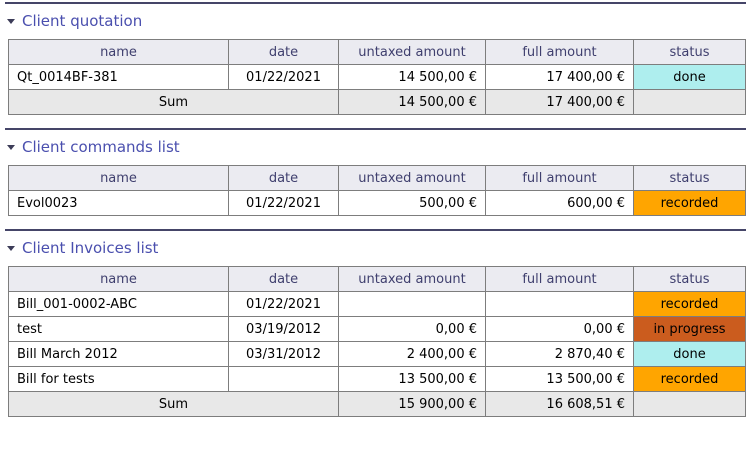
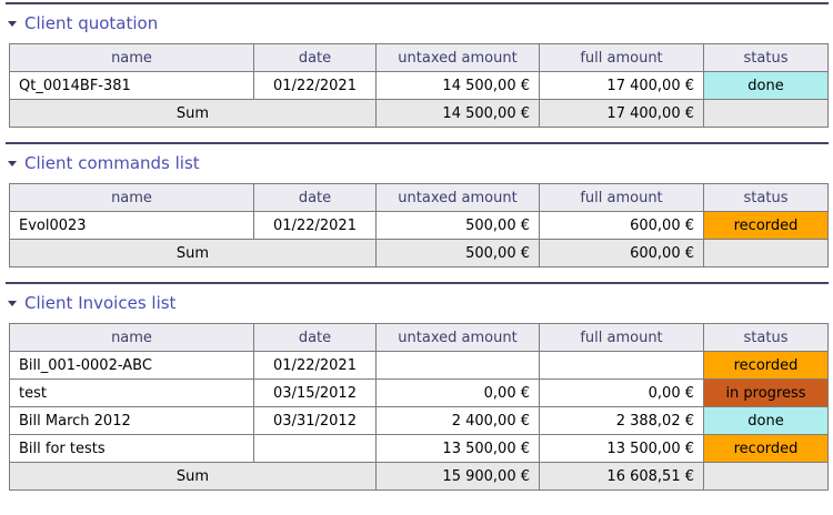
  Client quotation
  name	date	untaxed amount	full amount	status
  Qt_0014BF-381	01/22/2021	14 500,00 €	17 400,00 €	done
  Sum	14 500,00 €	17 400,00 €
  Client commands list
  name	date	untaxed amount	full amount	status
  Evol0023	01/22/2021	500,00 €	600,00 €	recorded
+ Sum	500,00 €	600,00 €
  Client Invoices list
  name	date	untaxed amount	full amount	status
  Bill_001-0002-ABC	01/22/2021			recorded
- test	03/19/2012	0,00 €	0,00 €	in progress
+ test	03/15/2012	0,00 €	0,00 €	in progress
- Bill March 2012	03/31/2012	2 400,00 €	2 870,40 €	done
+ Bill March 2012	03/31/2012	2 400,00 €	2 388,02 €	done
  Bill for tests		13 500,00 €	13 500,00 €	recorded
  Sum	15 900,00 €	16 608,51 €
